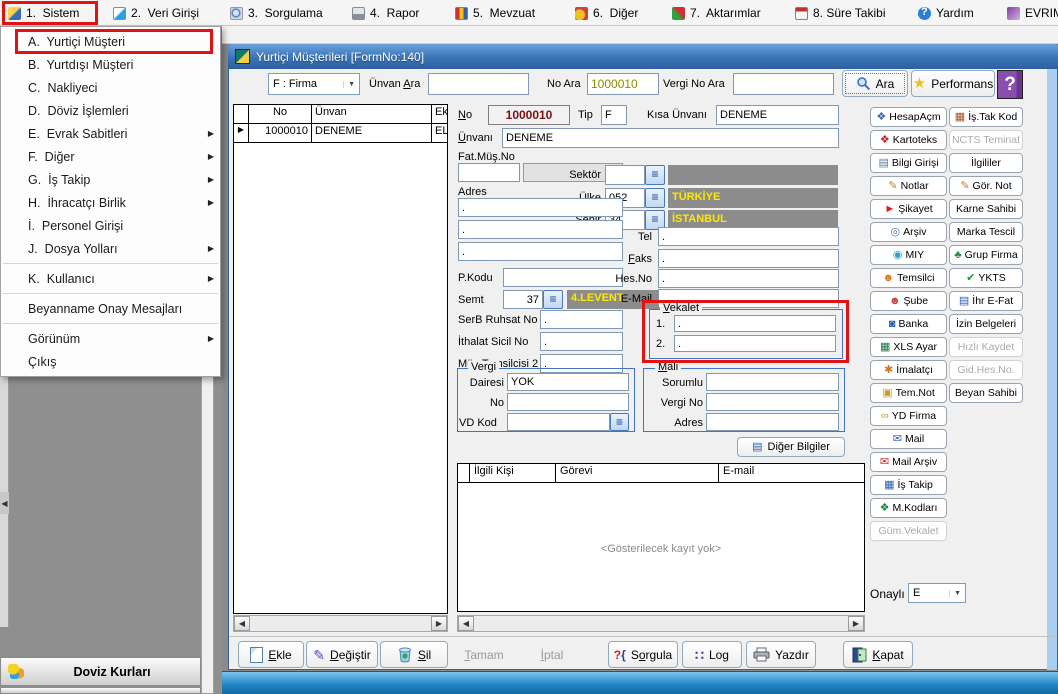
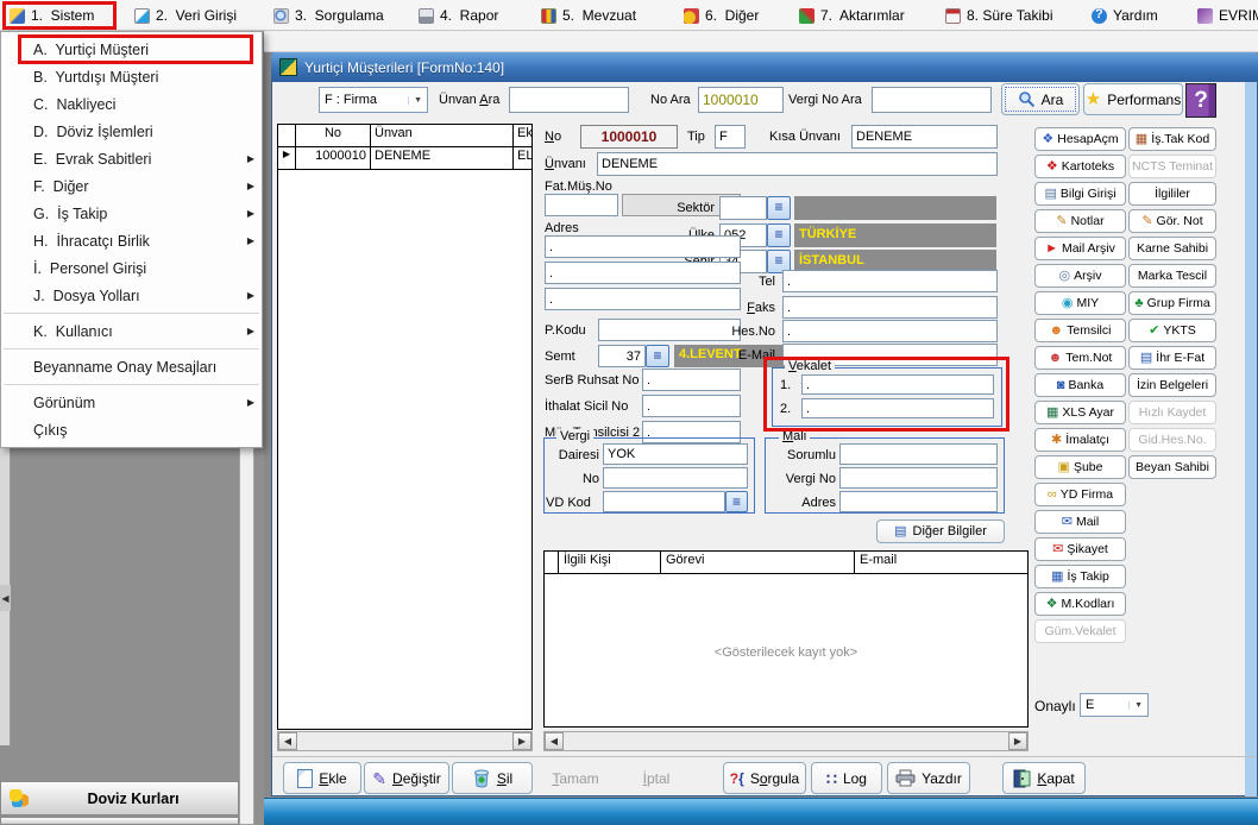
  1. Sistem
  2. Veri Girişi
  3. Sorgulama
  4. Rapor
  5. Mevzuat
  6. Diğer
  7. Aktarımlar
  8. Süre Takibi
  Yardım
  EVRI
  ◀
  Doviz Kurları
  A. Yurtiçi Müşteri
  B. Yurtdışı Müşteri
  C. Nakliyeci
  D. Döviz İşlemleri
  E. Evrak Sabitleri
  F. Diğer
  G. İş Takip
  H. İhracatçı Birlik
  İ. Personel Girişi
  J. Dosya Yolları
  K. Kullanıcı
  Beyanname Onay Mesajları
  Görünüm
  Çıkış
  Yurtiçi Müşterileri [FormNo:140]
  F : Firma
  Ünvan Ara
  No Ara
  1000010
  Vergi No Ara
  Ara
  ★
  Performans
  ?
  No
  Ünvan
  Ek
  ▶
  1000010
  DENEME
  EL
  ◀
  ▶
  No
  1000010
  Tip
  F
  Kısa Ünvanı
  DENEME
  Ünvanı
  DENEME
  Fat.Müş.No
  Sektör
  TÜRKİYE
  İSTANBUL
  Adres
  .
  .
  .
  P.Kodu
  Semt
  37
  4.LEVENT
  SerB Ruhsat No
  .
  İthalat Sicil No
  .
  .
  Tel
  .
  Faks
  .
  Hes.No
  .
  E-Mail
  .
  Vekalet
  1.
  .
  2.
  .
  Vergi
  Dairesi
  YOK
  No
  VD Kod
  Mali
  Sorumlu
  Vergi No
  Adres
  ▤
  Diğer Bilgiler
  İlgili Kişi
  Görevi
  E-mail
  <Gösterilecek kayıt yok>
  ◀
  ▶
  ❖
  HesapAçm
  ❖
  Kartoteks
  ▤
  Bilgi Girişi
  ✎
  Notlar
  ►
- Şikayet
+ Mail Arşiv
  ◎
  Arşiv
  ◉
  MIY
  ☻
  Temsilci
  ☻
- Şube
+ Tem.Not
  ◙
  Banka
  ▦
  XLS Ayar
  ✱
  İmalatçı
  ▣
- Tem.Not
+ Şube
  ∞
  YD Firma
  ✉
  Mail
  ✉
- Mail Arşiv
+ Şikayet
  ▦
  İş Takip
  ❖
  M.Kodları
  Güm.Vekalet
  ▦
  İş.Tak Kod
  NCTS Teminat
  İlgililer
  ✎
  Gör. Not
  Karne Sahibi
  Marka Tescil
  ♣
  Grup Firma
  ✔
  YKTS
  ▤
  İhr E-Fat
  İzin Belgeleri
  Hızlı Kaydet
  Gid.Hes.No.
  Beyan Sahibi
  Onaylı
  E
  Ekle
  ✎
  Değiştir
  Sil
  Tamam
  İptal
  ?{
  Sorgula
  ∷
  Log
  Yazdır
  Kapat
